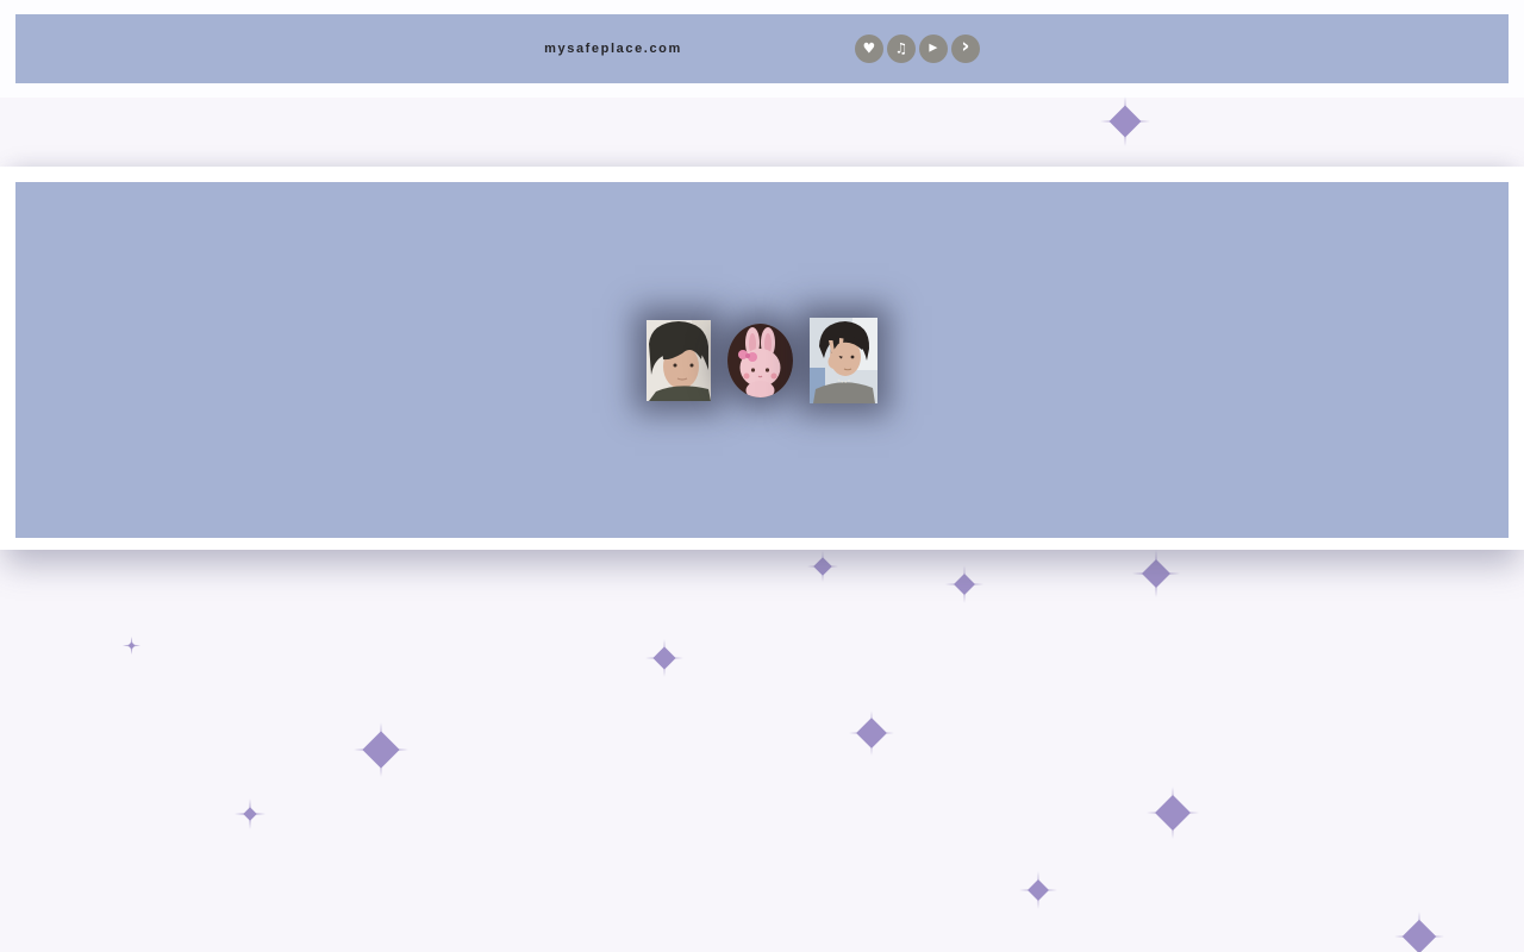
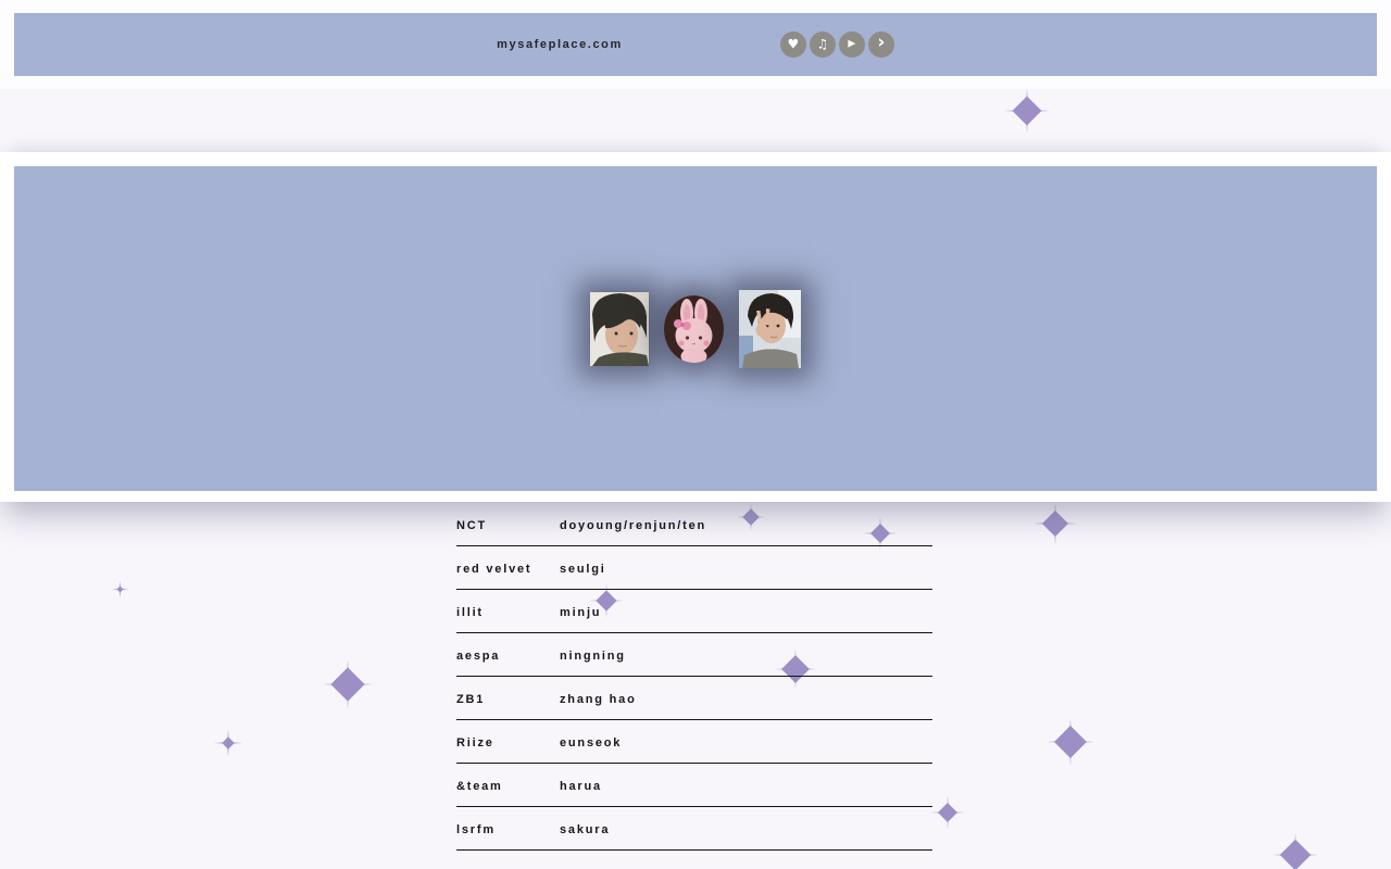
  mysafeplace.com
  ♥
  ♫
  ▶
  ›
+ NCT
+ doyoung/renjun/ten
+ red velvet
+ seulgi
+ illit
+ minju
+ aespa
+ ningning
+ ZB1
+ zhang hao
+ Riize
+ eunseok
+ &team
+ harua
+ lsrfm
+ sakura
